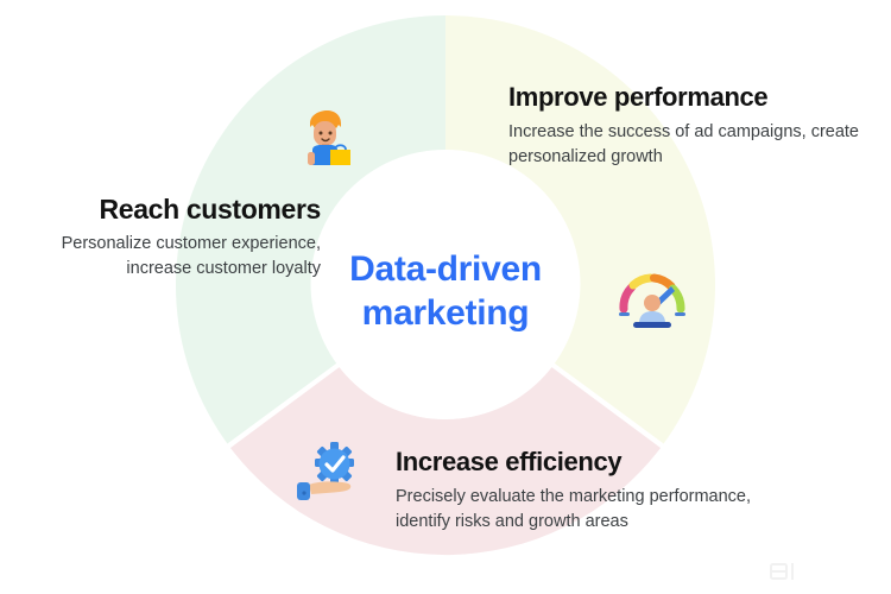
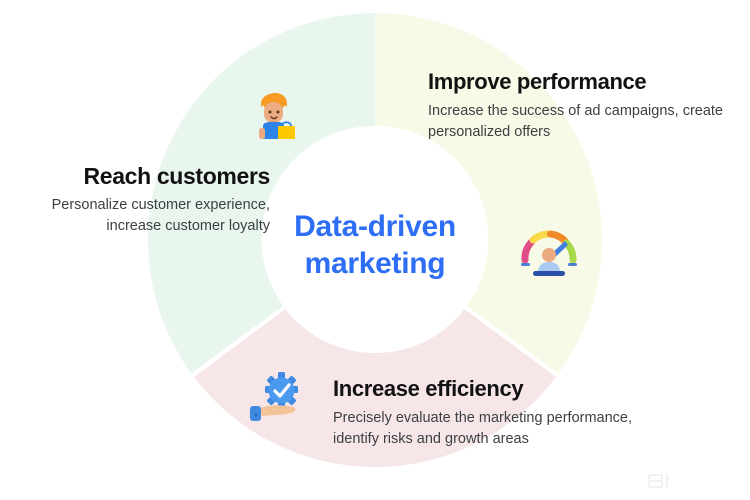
  Data-driven
  marketing
  Reach customers
  Personalize customer experience, increase customer loyalty
  Improve performance
- Increase the success of ad campaigns, create personalized growth
+ Increase the success of ad campaigns, create personalized offers
  Increase efficiency
  Precisely evaluate the marketing performance, identify risks and growth areas
